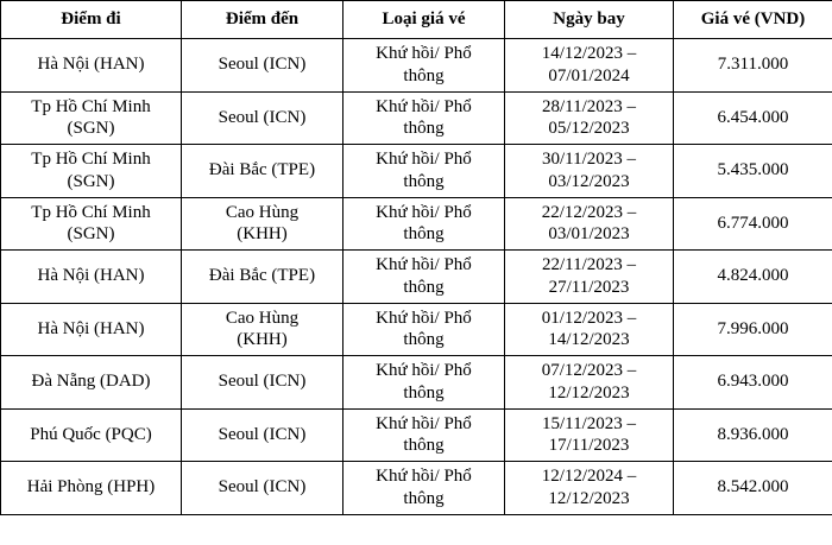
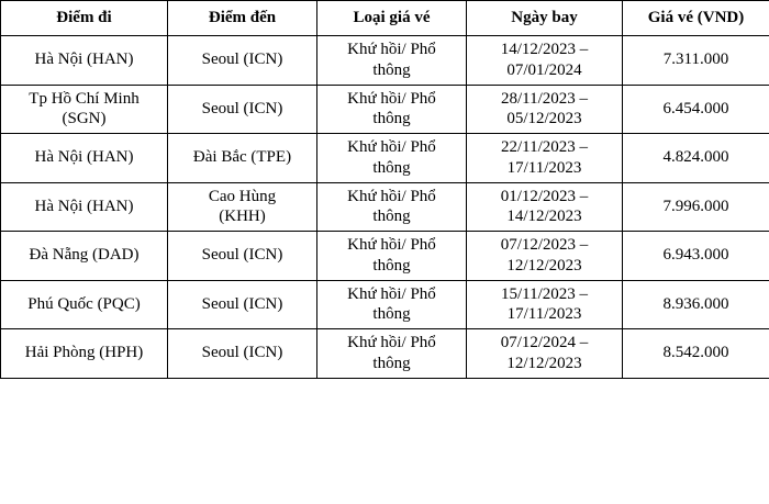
  Điểm đi	Điểm đến	Loại giá vé	Ngày bay	Giá vé (VND)
  Hà Nội (HAN)	Seoul (ICN)	Khứ hồi/ Phổthông	14/12/2023 –07/01/2024	7.311.000
  Tp Hồ Chí Minh(SGN)	Seoul (ICN)	Khứ hồi/ Phổthông	28/11/2023 –05/12/2023	6.454.000
- Tp Hồ Chí Minh(SGN)	Đài Bắc (TPE)	Khứ hồi/ Phổthông	30/11/2023 –03/12/2023	5.435.000
- Tp Hồ Chí Minh(SGN)	Cao Hùng(KHH)	Khứ hồi/ Phổthông	22/12/2023 –03/01/2023	6.774.000
- Hà Nội (HAN)	Đài Bắc (TPE)	Khứ hồi/ Phổthông	22/11/2023 –27/11/2023	4.824.000
+ Hà Nội (HAN)	Đài Bắc (TPE)	Khứ hồi/ Phổthông	22/11/2023 –17/11/2023	4.824.000
  Hà Nội (HAN)	Cao Hùng(KHH)	Khứ hồi/ Phổthông	01/12/2023 –14/12/2023	7.996.000
  Đà Nẵng (DAD)	Seoul (ICN)	Khứ hồi/ Phổthông	07/12/2023 –12/12/2023	6.943.000
  Phú Quốc (PQC)	Seoul (ICN)	Khứ hồi/ Phổthông	15/11/2023 –17/11/2023	8.936.000
- Hải Phòng (HPH)	Seoul (ICN)	Khứ hồi/ Phổthông	12/12/2024 –12/12/2023	8.542.000
+ Hải Phòng (HPH)	Seoul (ICN)	Khứ hồi/ Phổthông	07/12/2024 –12/12/2023	8.542.000
